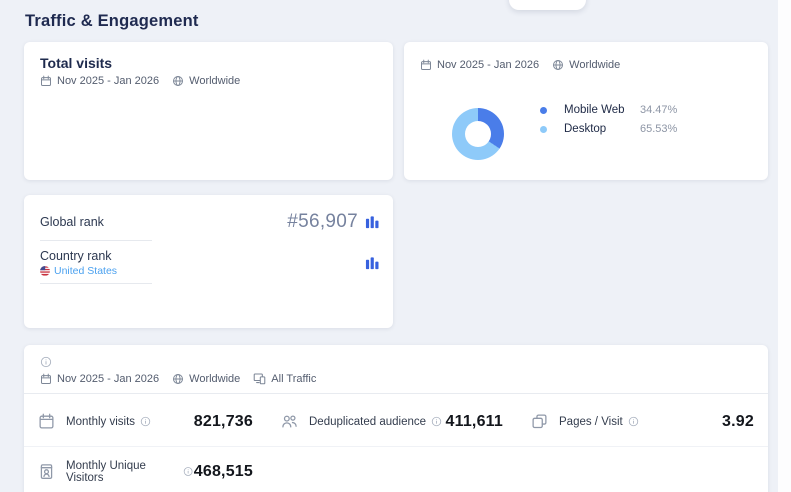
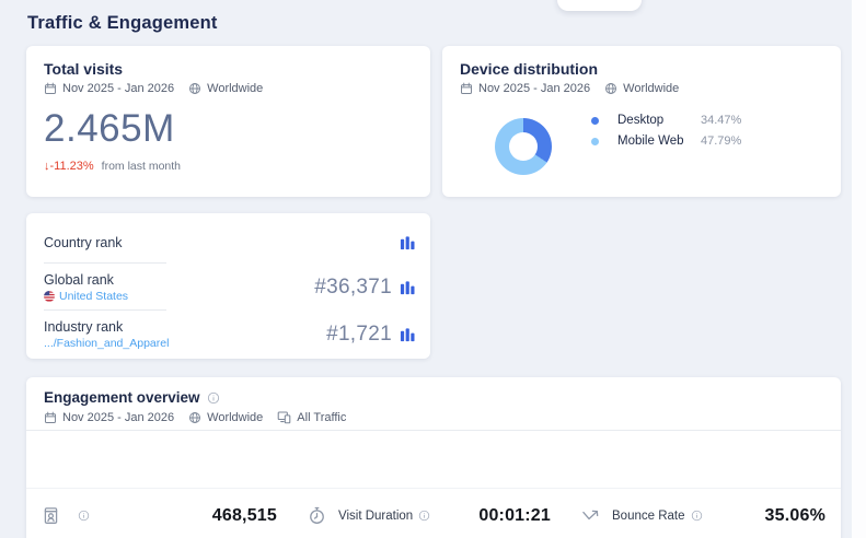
  Traffic & Engagement
  Total visits
  Nov 2025 - Jan 2026
  Worldwide
+ 2.465M
+ ↓-11.23%
+ from last month
+ Device distribution
  Nov 2025 - Jan 2026
  Worldwide
- Mobile Web
+ Desktop
  34.47%
- Desktop
+ Mobile Web
- 65.53%
+ 47.79%
- Global rank
+ Country rank
- #56,907
- Country rank
+ Global rank
  United States
+ #36,371
+ Industry rank
+ .../Fashion_and_Apparel
+ #1,721
+ Engagement overview
  Nov 2025 - Jan 2026
  Worldwide
  All Traffic
- Monthly visits
- 821,736
- Deduplicated audience
- 411,611
- Pages / Visit
- 3.92
- Monthly Unique Visitors
  468,515
+ Visit Duration
+ 00:01:21
+ Bounce Rate
+ 35.06%
